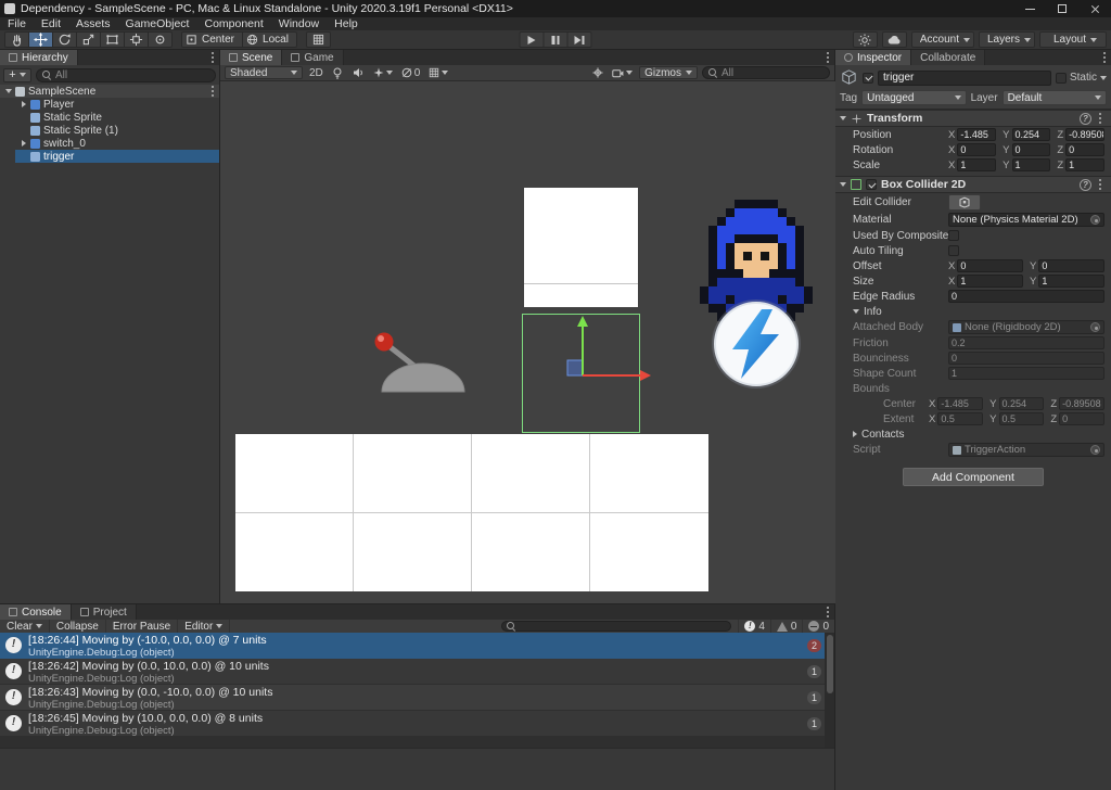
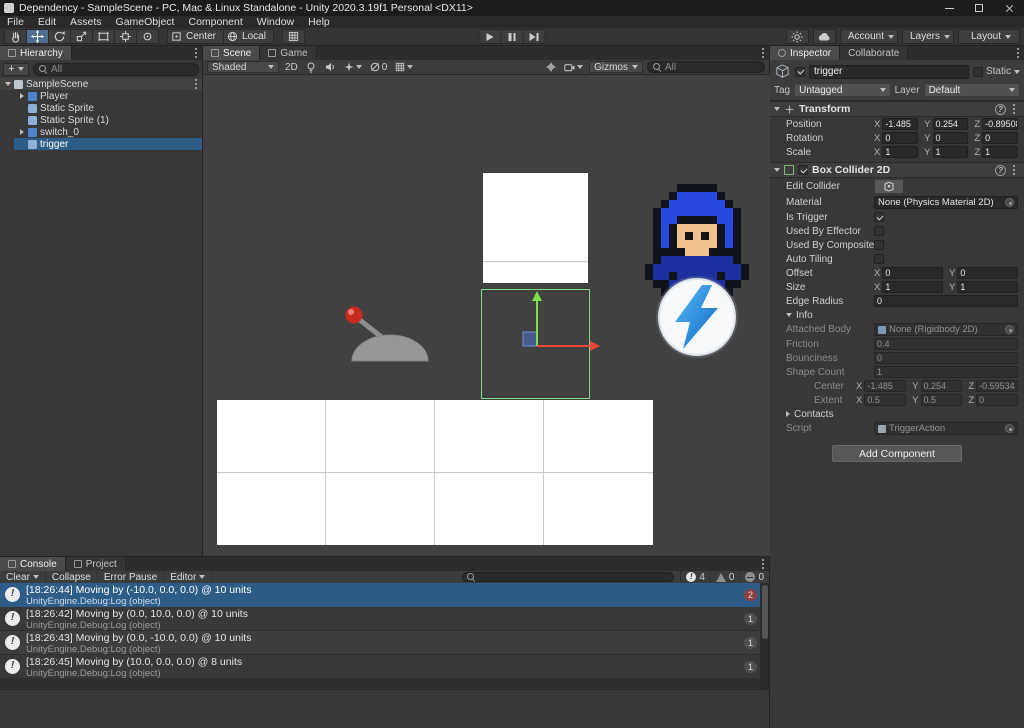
  Dependency - SampleScene - PC, Mac & Linux Standalone - Unity 2020.3.19f1 Personal <DX11>
  File
  Edit
  Assets
  GameObject
  Component
  Window
  Help
  Center
  Local
  Account
  Layers
  Layout
  Hierarchy
  +
  All
  SampleScene
  Player
  Static Sprite
  Static Sprite (1)
  switch_0
  trigger
  Scene
  Game
  Shaded
  2D
  0
  Gizmos
  All
  Inspector
  Collaborate
  trigger
  Static
  Tag
  Untagged
  Layer
  Default
  Transform
  Position
  X
  -1.485
  Y
  0.254
  Z
  -0.8950
  Rotation
  X
  0
  Y
  0
  Z
  0
  Scale
  X
  1
  Y
  1
  Z
  1
  Box Collider 2D
  Edit Collider
  Material
  None (Physics Material 2D)
+ Is Trigger
+ Used By Effector
  Used By Composite
  Auto Tiling
  Offset
  X
  0
  Y
  0
  Size
  X
  1
  Y
  1
  Edge Radius
  0
  Info
  Attached Body
  None (Rigidbody 2D)
  Friction
- 0.2
+ 0.4
  Bounciness
  0
  Shape Count
  1
- Bounds
  Center
  X
  -1.485
  Y
  0.254
  Z
- -0.89508
+ -0.59534
  Extent
  X
  0.5
  Y
  0.5
  Z
  0
  Contacts
  Script
  TriggerAction
  Add Component
  Console
  Project
  Clear
  Collapse
  Error Pause
  Editor
  4
  0
  0
- [18:26:44] Moving by (-10.0, 0.0, 0.0) @ 7 units
+ [18:26:44] Moving by (-10.0, 0.0, 0.0) @ 10 units
  UnityEngine.Debug:Log (object)
  2
  [18:26:42] Moving by (0.0, 10.0, 0.0) @ 10 units
  UnityEngine.Debug:Log (object)
  1
  [18:26:43] Moving by (0.0, -10.0, 0.0) @ 10 units
  UnityEngine.Debug:Log (object)
  1
  [18:26:45] Moving by (10.0, 0.0, 0.0) @ 8 units
  UnityEngine.Debug:Log (object)
  1
